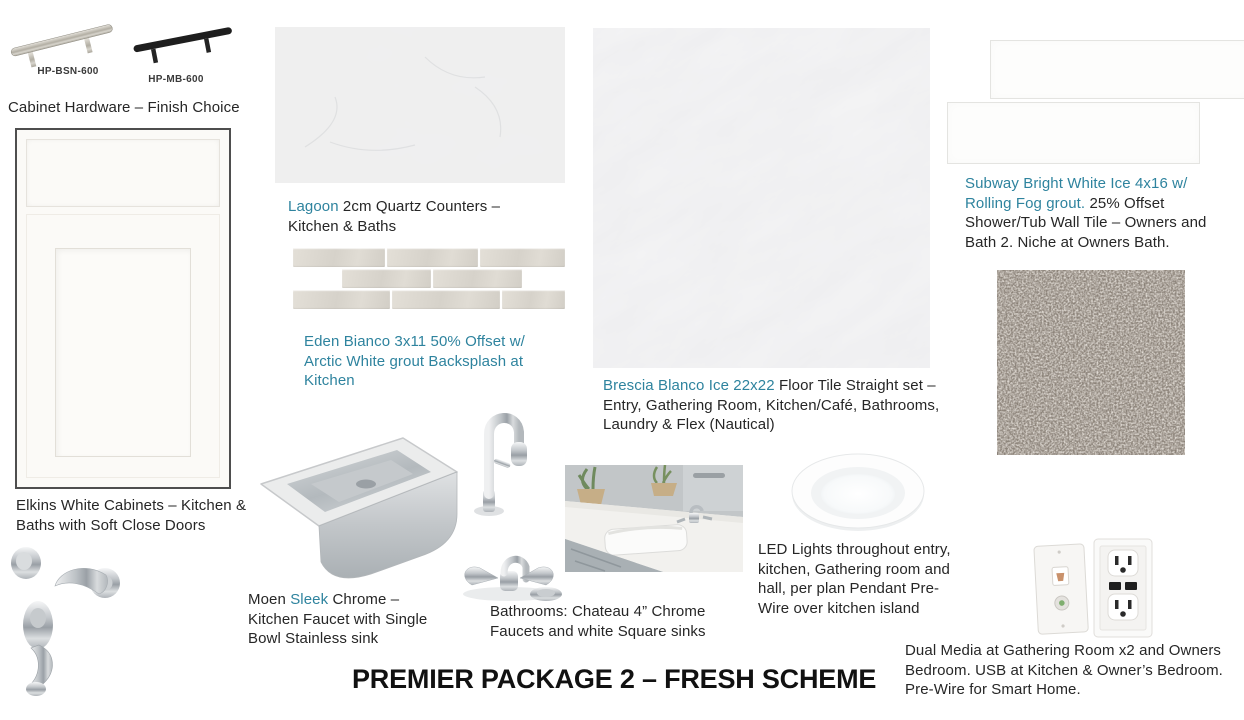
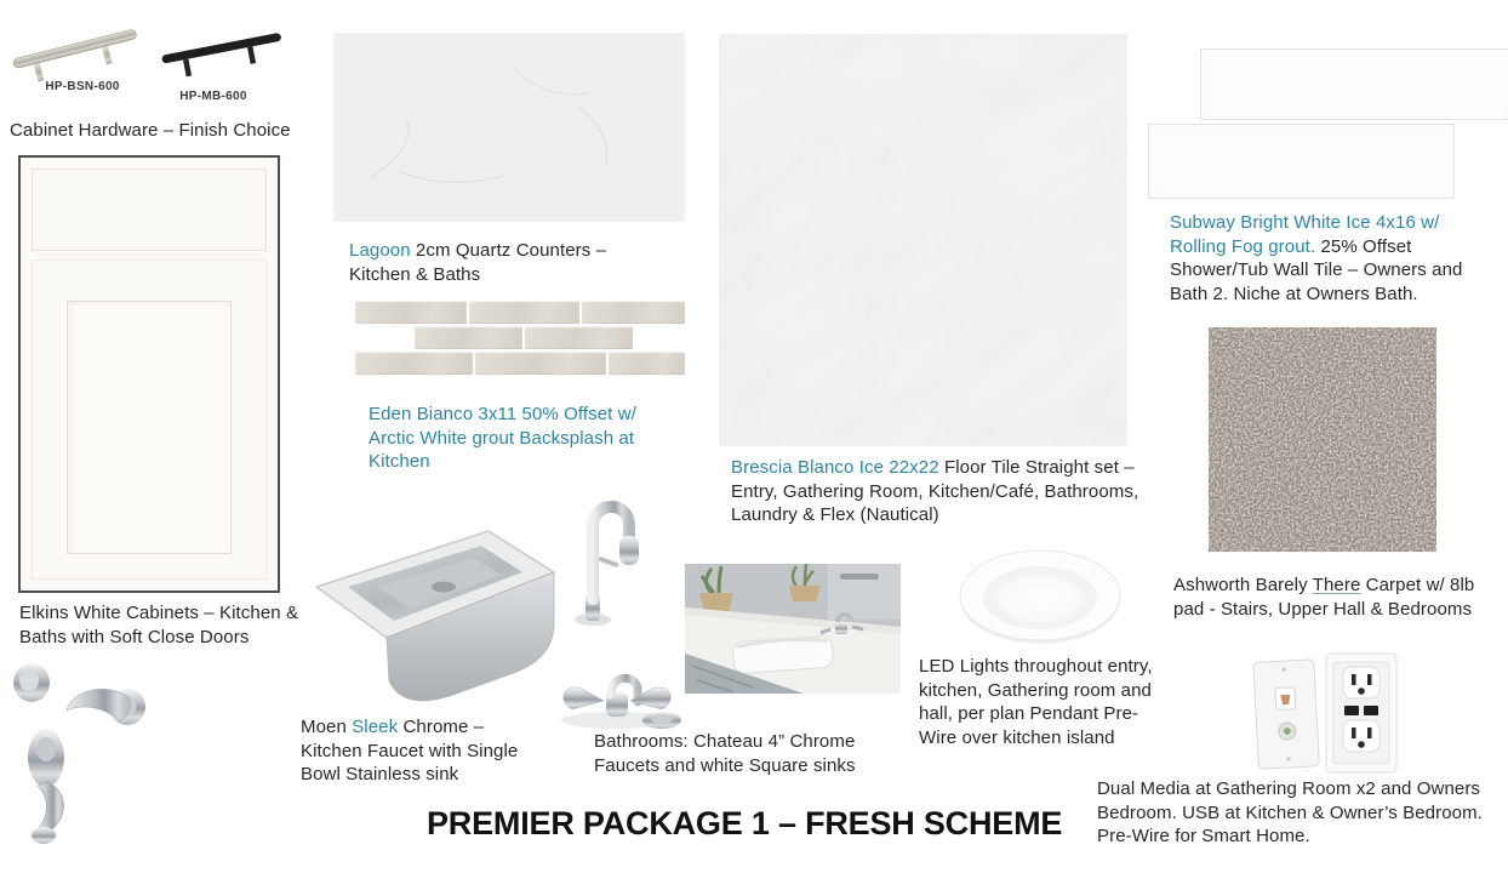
  HP-BSN-600
  HP-MB-600
  Cabinet Hardware – Finish Choice
  Elkins White Cabinets – Kitchen & Baths with Soft Close Doors
  Lagoon 2cm Quartz Counters – Kitchen & Baths
  Eden Bianco 3x11 50% Offset w/ Arctic White grout Backsplash at Kitchen
  Moen Sleek Chrome – Kitchen Faucet with Single Bowl Stainless sink
  Bathrooms: Chateau 4” Chrome Faucets and white Square sinks
  Brescia Blanco Ice 22x22 Floor Tile Straight set – Entry, Gathering Room, Kitchen/Café, Bathrooms, Laundry & Flex (Nautical)
  LED Lights throughout entry, kitchen, Gathering room and hall, per plan Pendant Pre-Wire over kitchen island
  Subway Bright White Ice 4x16 w/ Rolling Fog grout. 25% Offset Shower/Tub Wall Tile – Owners and Bath 2. Niche at Owners Bath.
+ Ashworth Barely There Carpet w/ 8lb pad - Stairs, Upper Hall & Bedrooms
  Dual Media at Gathering Room x2 and Owners Bedroom. USB at Kitchen & Owner’s Bedroom. Pre-Wire for Smart Home.
- PREMIER PACKAGE 2 – FRESH SCHEME
+ PREMIER PACKAGE 1 – FRESH SCHEME
